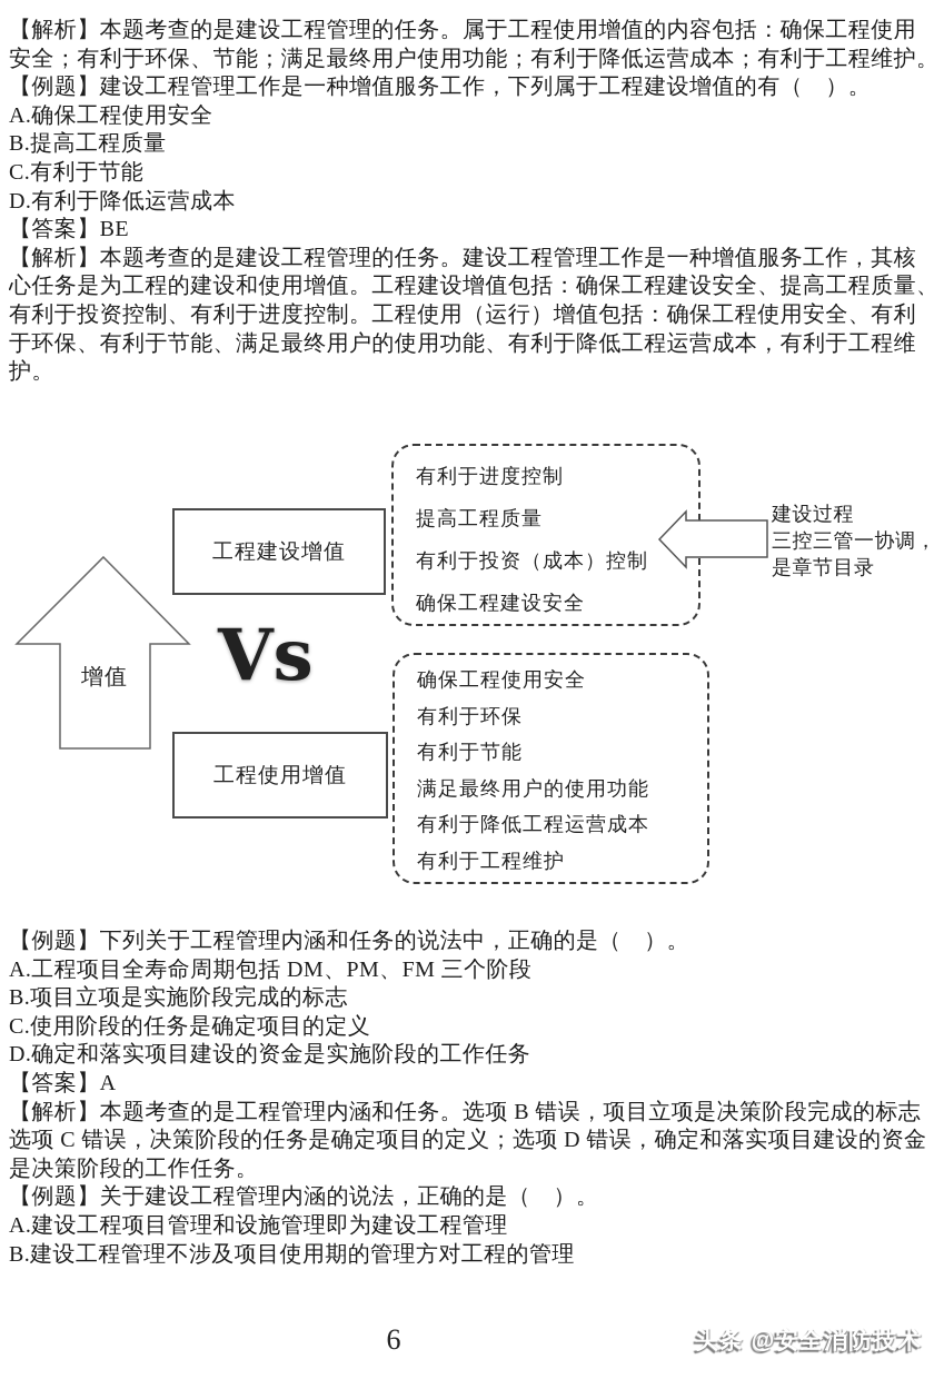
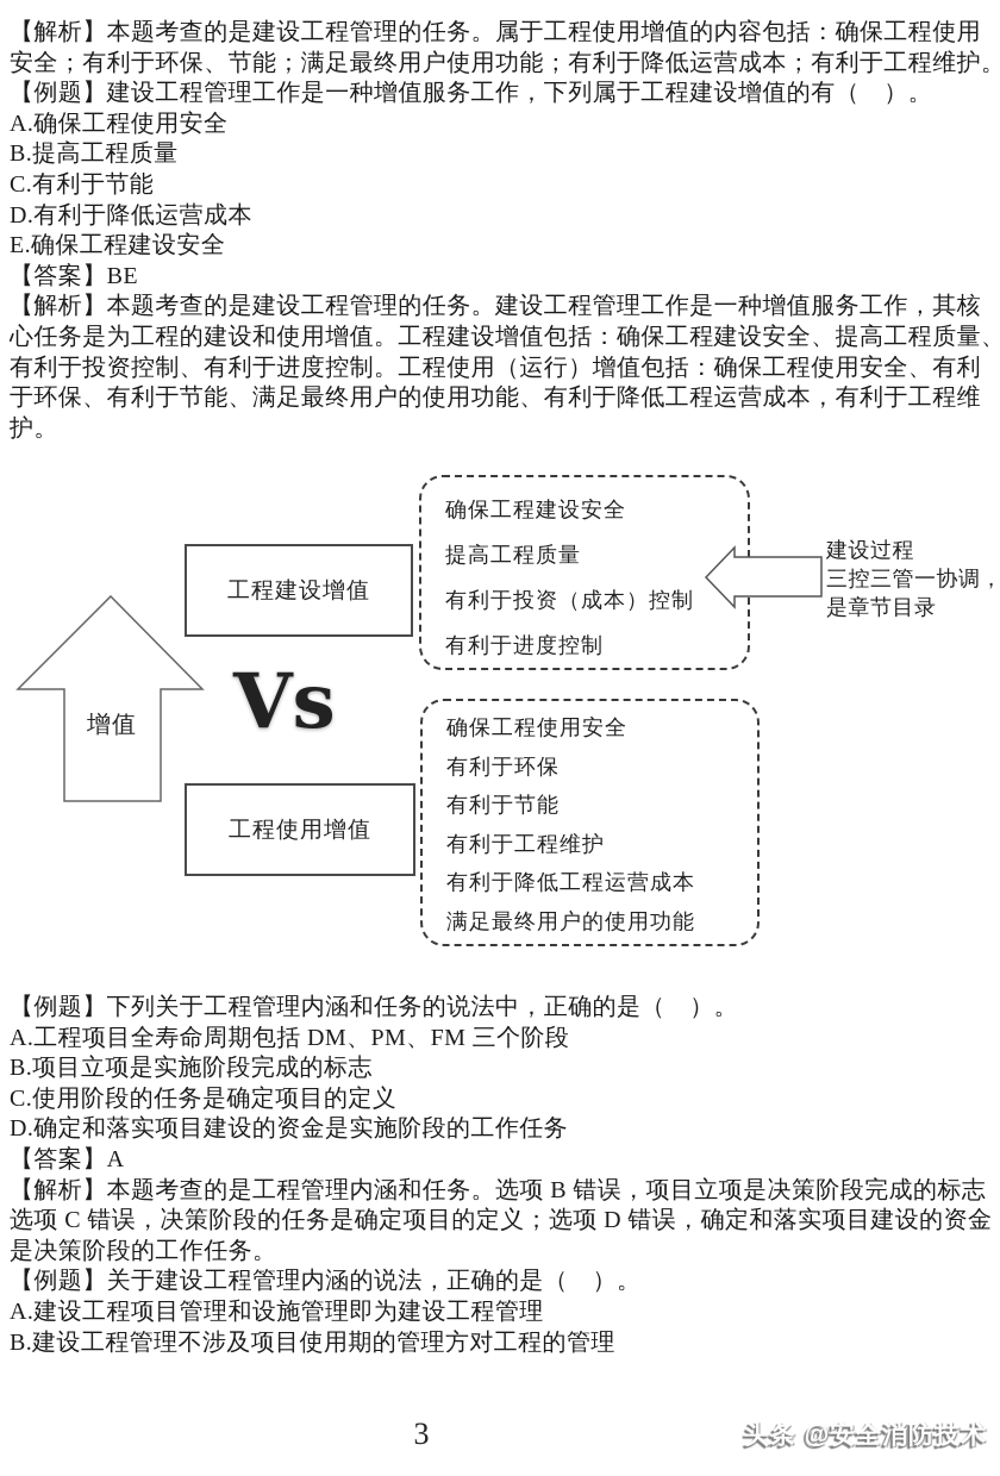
  【解析】本题考查的是建设工程管理的任务。属于工程使用增值的内容包括：确保工程使用
  安全；有利于环保、节能；满足最终用户使用功能；有利于降低运营成本；有利于工程维护。
  【例题】建设工程管理工作是一种增值服务工作，下列属于工程建设增值的有（ ）。
  A.确保工程使用安全
  B.提高工程质量
  C.有利于节能
  D.有利于降低运营成本
+ E.确保工程建设安全
  【答案】BE
  【解析】本题考查的是建设工程管理的任务。建设工程管理工作是一种增值服务工作，其核
  心任务是为工程的建设和使用增值。工程建设增值包括：确保工程建设安全、提高工程质量、
  有利于投资控制、有利于进度控制。工程使用（运行）增值包括：确保工程使用安全、有利
  于环保、有利于节能、满足最终用户的使用功能、有利于降低工程运营成本，有利于工程维
  护。
  增值
  工程建设增值
  工程使用增值
  Vs
- 有利于进度控制
+ 确保工程建设安全
  提高工程质量
  有利于投资（成本）控制
- 确保工程建设安全
+ 有利于进度控制
  确保工程使用安全
  有利于环保
  有利于节能
- 满足最终用户的使用功能
+ 有利于工程维护
  有利于降低工程运营成本
- 有利于工程维护
+ 满足最终用户的使用功能
  建设过程
  三控三管一协调，
  是章节目录
  【例题】下列关于工程管理内涵和任务的说法中，正确的是（ ）。
  A.工程项目全寿命周期包括 DM、PM、FM 三个阶段
  B.项目立项是实施阶段完成的标志
  C.使用阶段的任务是确定项目的定义
  D.确定和落实项目建设的资金是实施阶段的工作任务
  【答案】A
  【解析】本题考查的是工程管理内涵和任务。选项 B 错误，项目立项是决策阶段完成的标志
  选项 C 错误，决策阶段的任务是确定项目的定义；选项 D 错误，确定和落实项目建设的资金
  是决策阶段的工作任务。
  【例题】关于建设工程管理内涵的说法，正确的是（ ）。
  A.建设工程项目管理和设施管理即为建设工程管理
  B.建设工程管理不涉及项目使用期的管理方对工程的管理
- 6
+ 3
  头条 @安全消防技术
